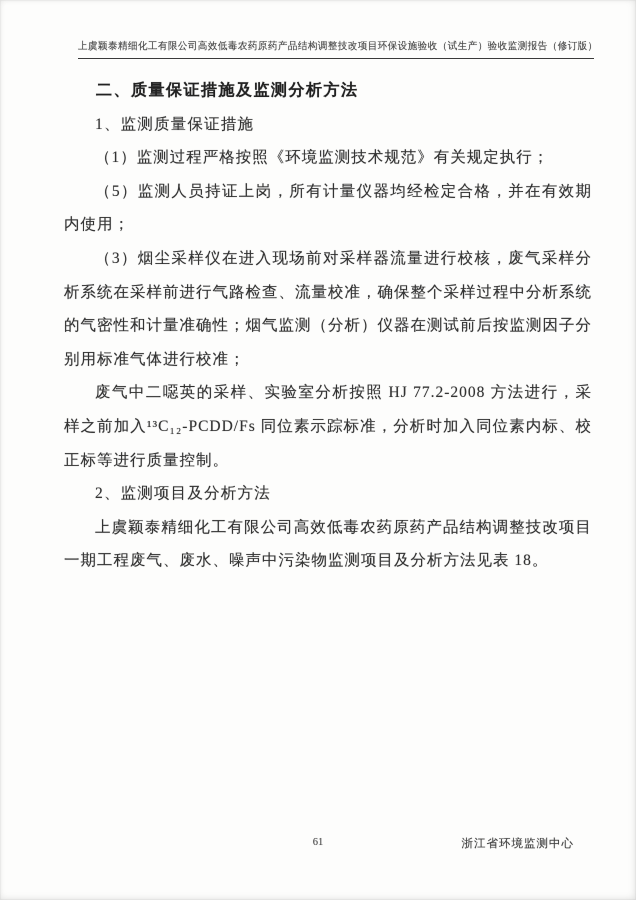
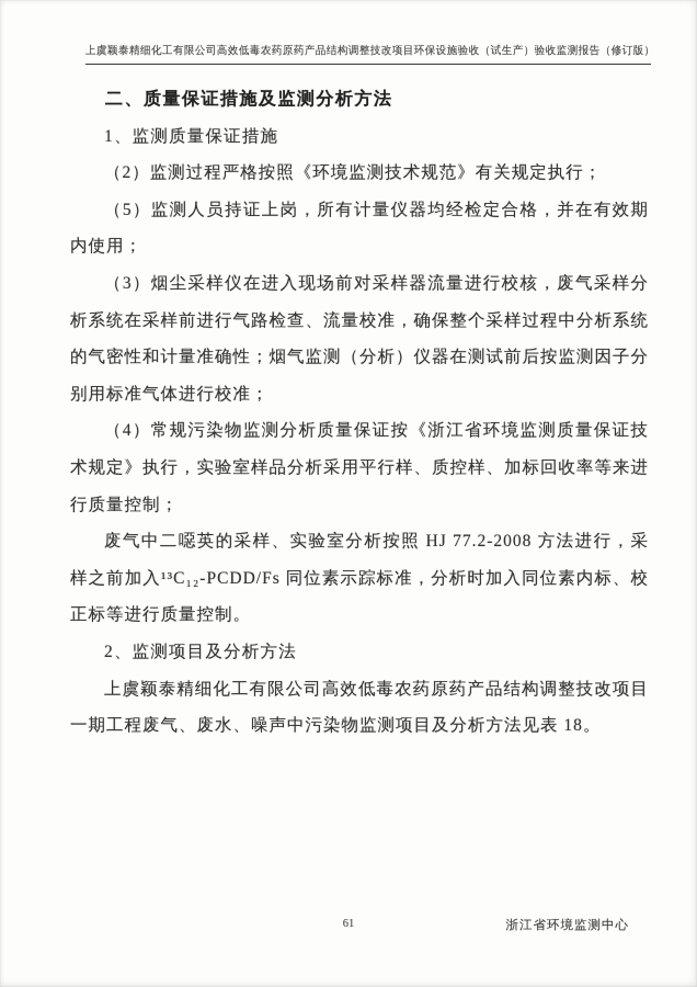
  上虞颖泰精细化工有限公司高效低毒农药原药产品结构调整技改项目环保设施验收（试生产）验收监测报告（修订版）
  二、质量保证措施及监测分析方法
  1、监测质量保证措施
- （1）监测过程严格按照《环境监测技术规范》有关规定执行；
+ （2）监测过程严格按照《环境监测技术规范》有关规定执行；
  （5）监测人员持证上岗，所有计量仪器均经检定合格，并在有效期内使用；
  （3）烟尘采样仪在进入现场前对采样器流量进行校核，废气采样分析系统在采样前进行气路检查、流量校准，确保整个采样过程中分析系统的气密性和计量准确性；烟气监测（分析）仪器在测试前后按监测因子分别用标准气体进行校准；
+ （4）常规污染物监测分析质量保证按《浙江省环境监测质量保证技术规定》执行，实验室样品分析采用平行样、质控样、加标回收率等来进行质量控制；
  废气中二噁英的采样、实验室分析按照 HJ 77.2-2008 方法进行，采样之前加入¹³C₁₂-PCDD/Fs 同位素示踪标准，分析时加入同位素内标、校正标等进行质量控制。
  2、监测项目及分析方法
  上虞颖泰精细化工有限公司高效低毒农药原药产品结构调整技改项目一期工程废气、废水、噪声中污染物监测项目及分析方法见表 18。
  61
  浙江省环境监测中心
